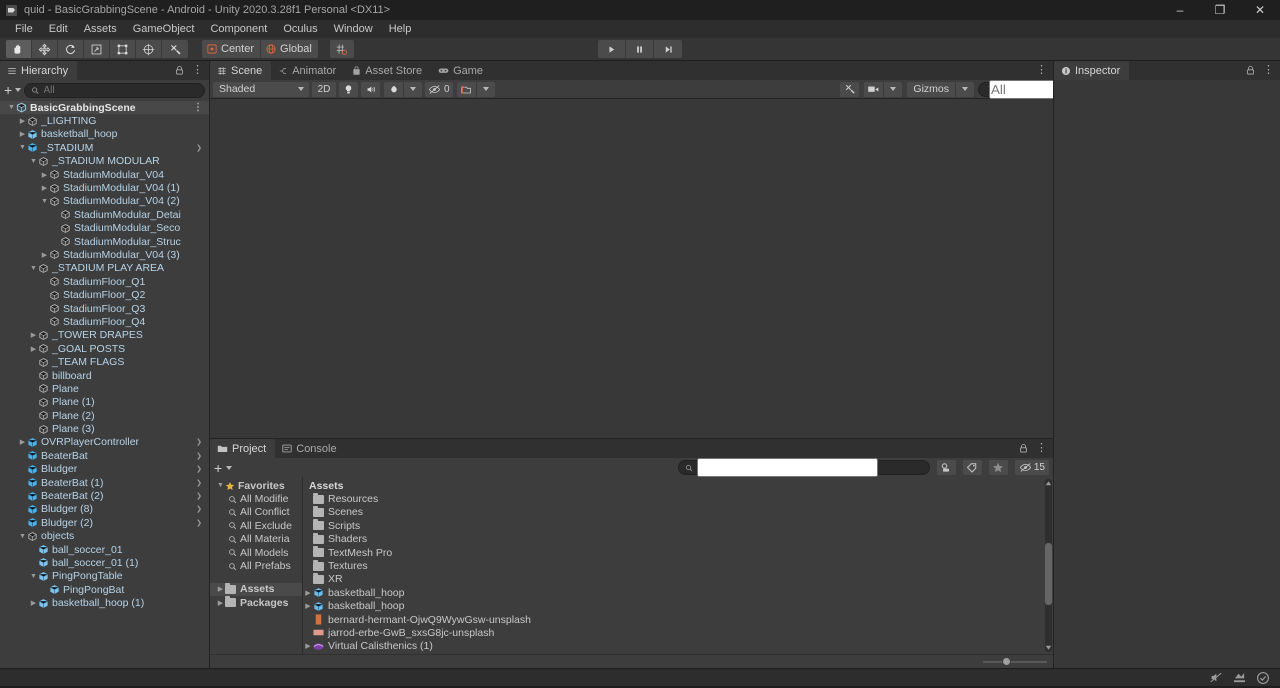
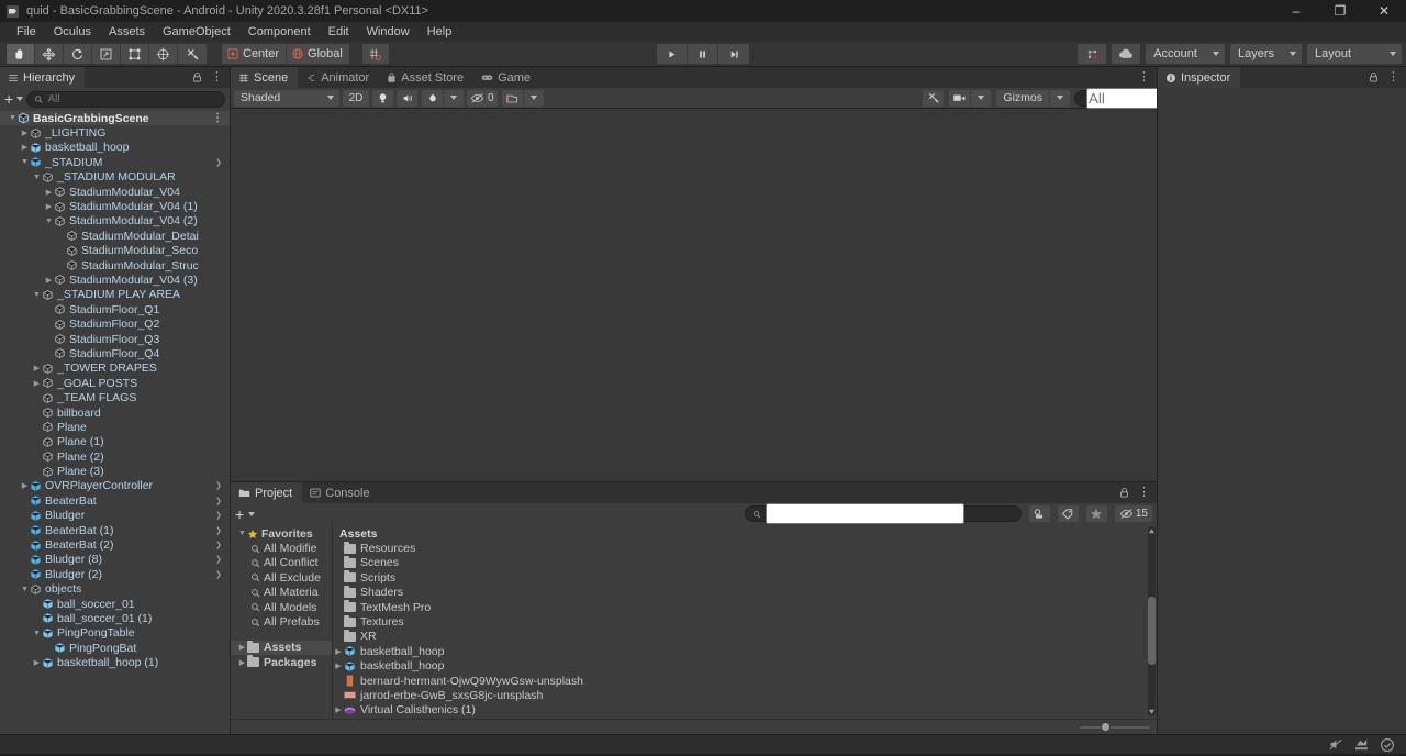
  quid - BasicGrabbingScene - Android - Unity 2020.3.28f1 Personal <DX11>
  –
  ❐
  ✕
  File
- Edit
+ Oculus
  Assets
  GameObject
  Component
- Oculus
+ Edit
  Window
  Help
  Center
  Global
+ Account
+ Layers
+ Layout
  Hierarchy
  ⋮
  +
  All
  BasicGrabbingScene
  ⋮
  _LIGHTING
  basketball_hoop
  _STADIUM
  _STADIUM MODULAR
  StadiumModular_V04
  StadiumModular_V04 (1)
  StadiumModular_V04 (2)
  StadiumModular_Detai
  StadiumModular_Seco
  StadiumModular_Struc
  StadiumModular_V04 (3)
  _STADIUM PLAY AREA
  StadiumFloor_Q1
  StadiumFloor_Q2
  StadiumFloor_Q3
  StadiumFloor_Q4
  _TOWER DRAPES
  _GOAL POSTS
  _TEAM FLAGS
  billboard
  Plane
  Plane (1)
  Plane (2)
  Plane (3)
  OVRPlayerController
  BeaterBat
  Bludger
  BeaterBat (1)
  BeaterBat (2)
  Bludger (8)
  Bludger (2)
  objects
  ball_soccer_01
  ball_soccer_01 (1)
  PingPongTable
  PingPongBat
  basketball_hoop (1)
  Scene
  Animator
  Asset Store
  Game
  ⋮
  Shaded
  2D
  0
  Gizmos
  All
  Project
  Console
  ⋮
  +
  15
  Favorites
  All Modifie
  All Conflict
  All Exclude
  All Materia
  All Models
  All Prefabs
  Assets
  Packages
  Assets
  Resources
  Scenes
  Scripts
  Shaders
  TextMesh Pro
  Textures
  XR
  basketball_hoop
  basketball_hoop
  bernard-hermant-OjwQ9WywGsw-unsplash
  jarrod-erbe-GwB_sxsG8jc-unsplash
  Virtual Calisthenics (1)
  Inspector
  ⋮
